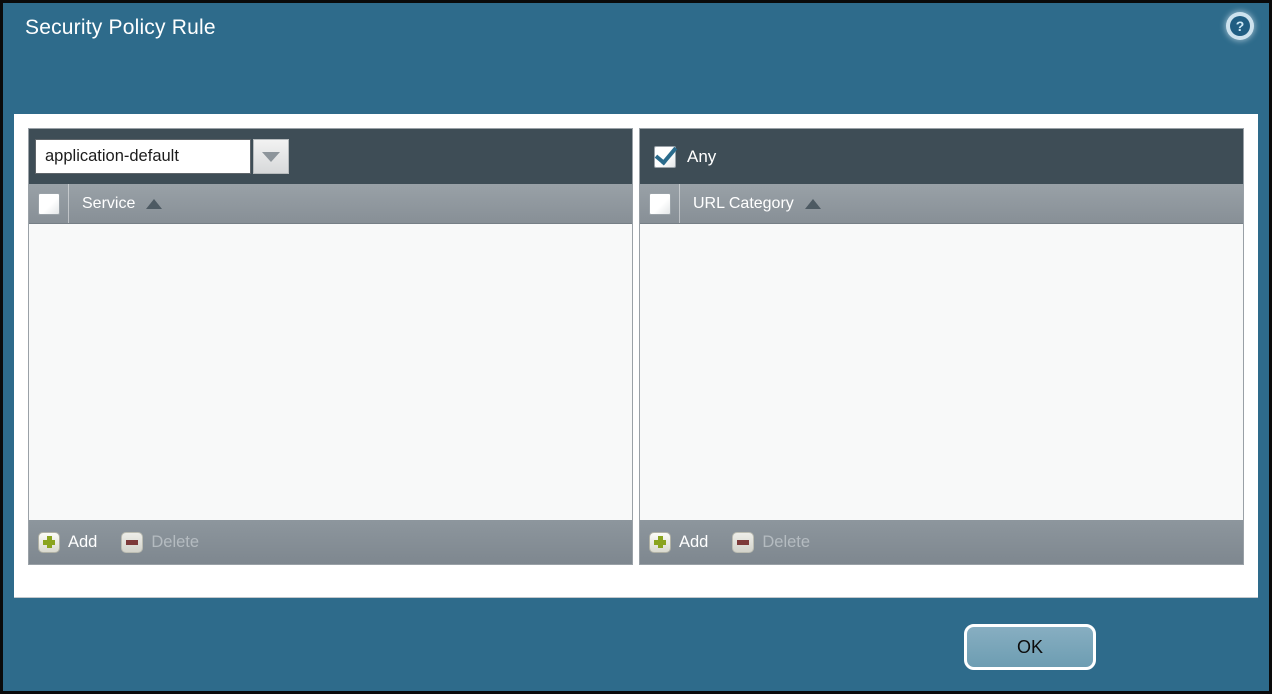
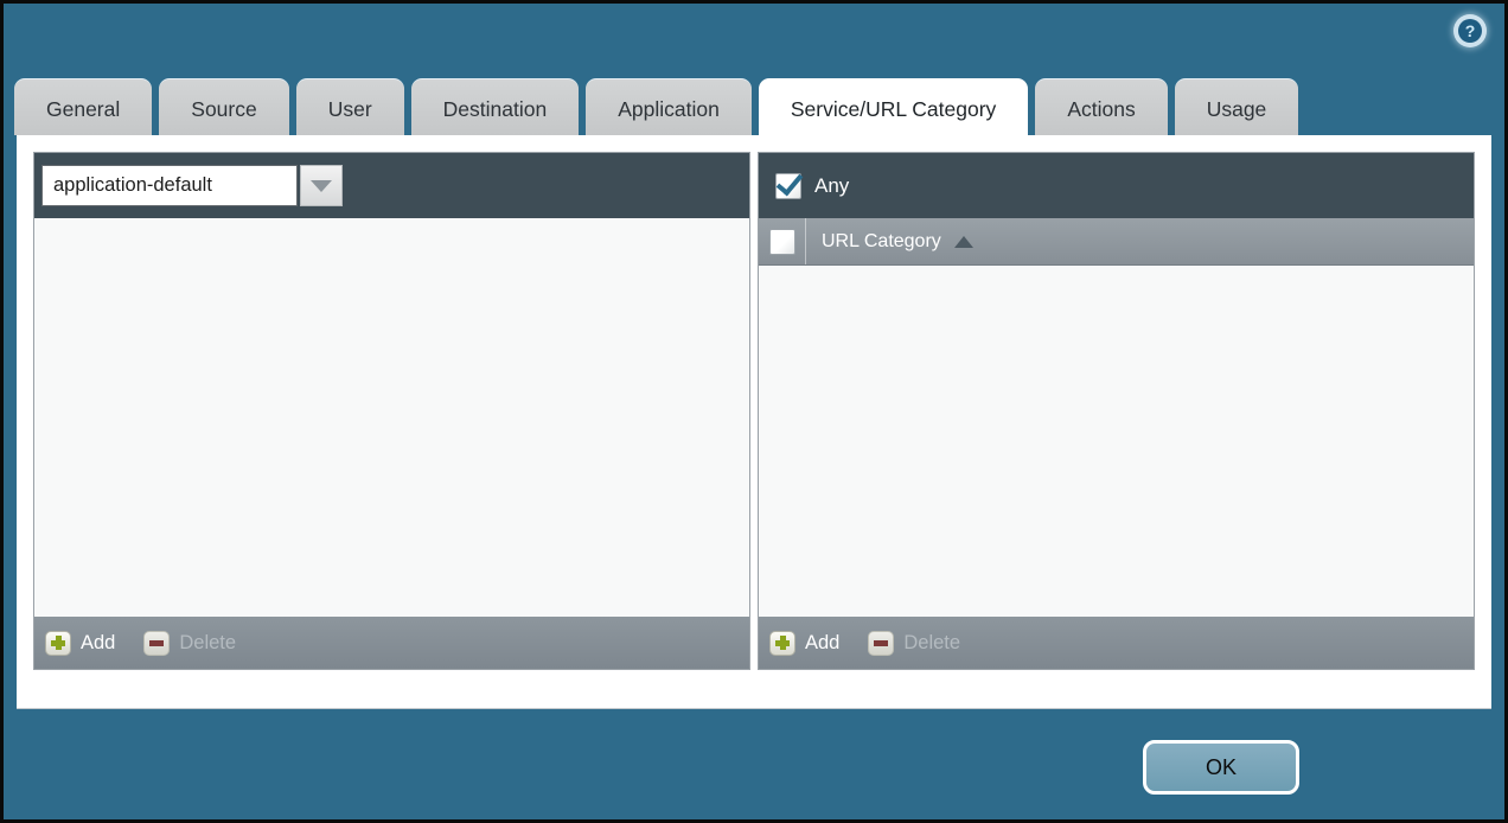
- Security Policy Rule
  ?
+ General
+ Source
+ User
+ Destination
+ Application
+ Service/URL Category
+ Actions
+ Usage
  application-default
- Service
  Add
  Delete
  Any
  URL Category
  Add
  Delete
  OK
